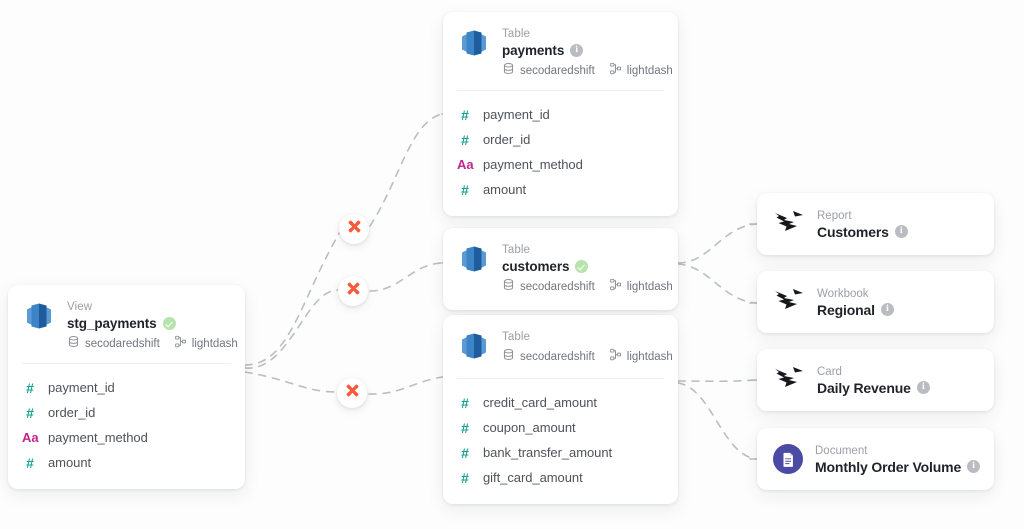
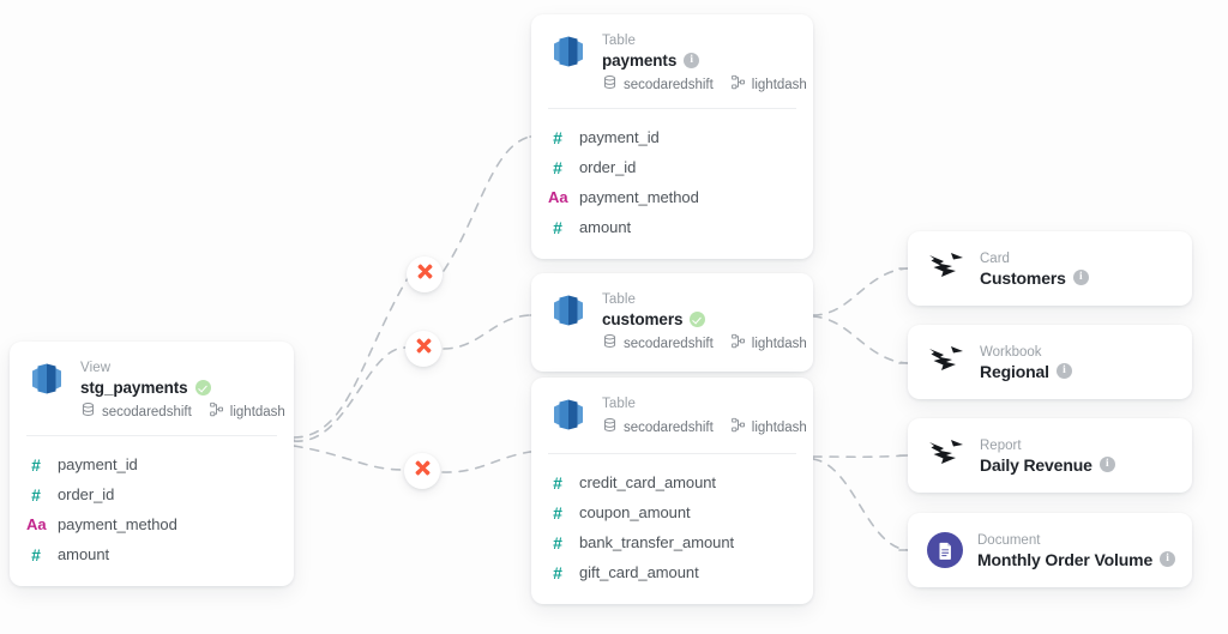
  View
  stg_payments
  secodaredshift
  lightdash
  #
  payment_id
  #
  order_id
  Aa
  payment_method
  #
  amount
  Table
  payments
  i
  secodaredshift
  lightdash
  #
  payment_id
  #
  order_id
  Aa
  payment_method
  #
  amount
  Table
  customers
  secodaredshift
  lightdash
  Table
  secodaredshift
  lightdash
  #
  credit_card_amount
  #
  coupon_amount
  #
  bank_transfer_amount
  #
  gift_card_amount
- Report
+ Card
  Customers
  i
  Workbook
  Regional
  i
- Card
+ Report
  Daily Revenue
  i
  Document
  Monthly Order Volume
  i
